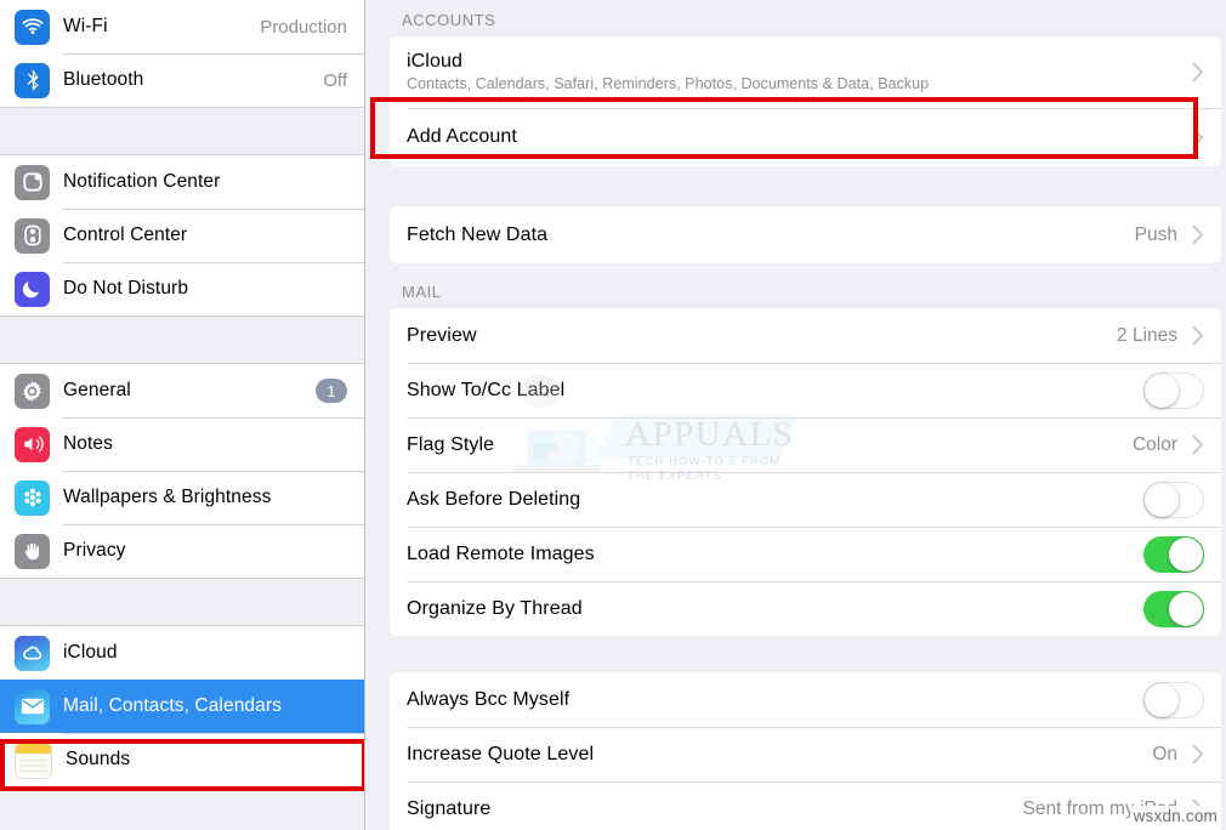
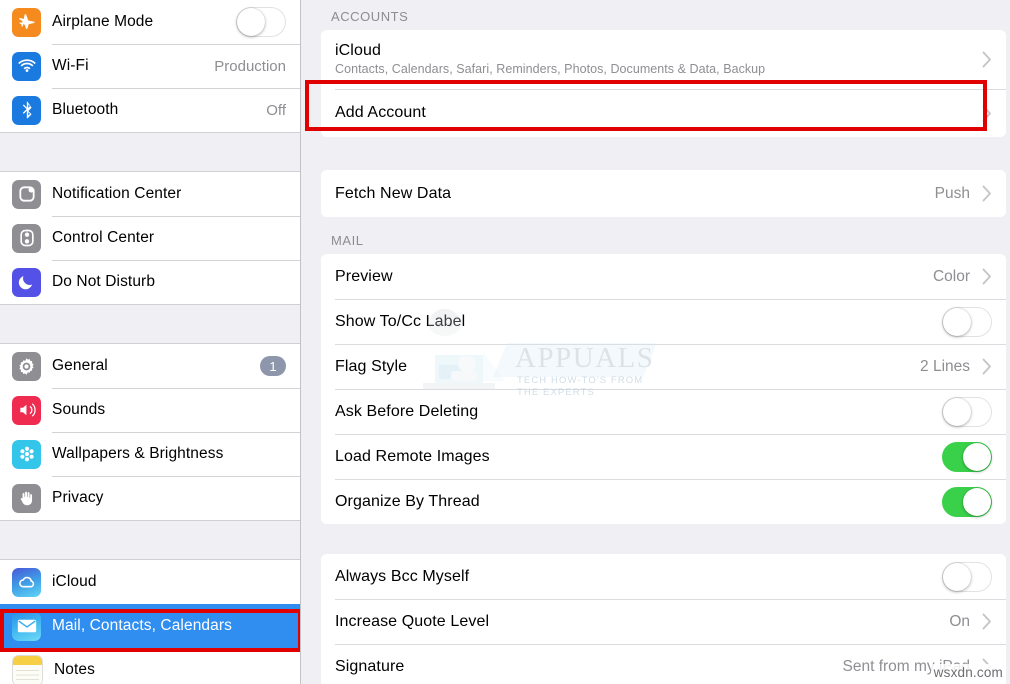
+ Airplane Mode
  Wi-Fi
  Production
  Bluetooth
  Off
  Notification Center
  Control Center
  Do Not Disturb
  General
  1
- Notes
+ Sounds
  Wallpapers & Brightness
  Privacy
  iCloud
  Mail, Contacts, Calendars
- Sounds
+ Notes
  ACCOUNTS
  iCloud
  Contacts, Calendars, Safari, Reminders, Photos, Documents & Data, Backup
  Add Account
  Fetch New Data
  Push
  MAIL
  Preview
- 2 Lines
+ Color
  Show To/Cc Label
  Flag Style
- Color
+ 2 Lines
  Ask Before Deleting
  Load Remote Images
  Organize By Thread
  Always Bcc Myself
  Increase Quote Level
  On
  Signature
  Sent from my iPad
  APPUALS
  TECH HOW-TO'S FROM
  THE EXPERTS
  wsxdn.com
